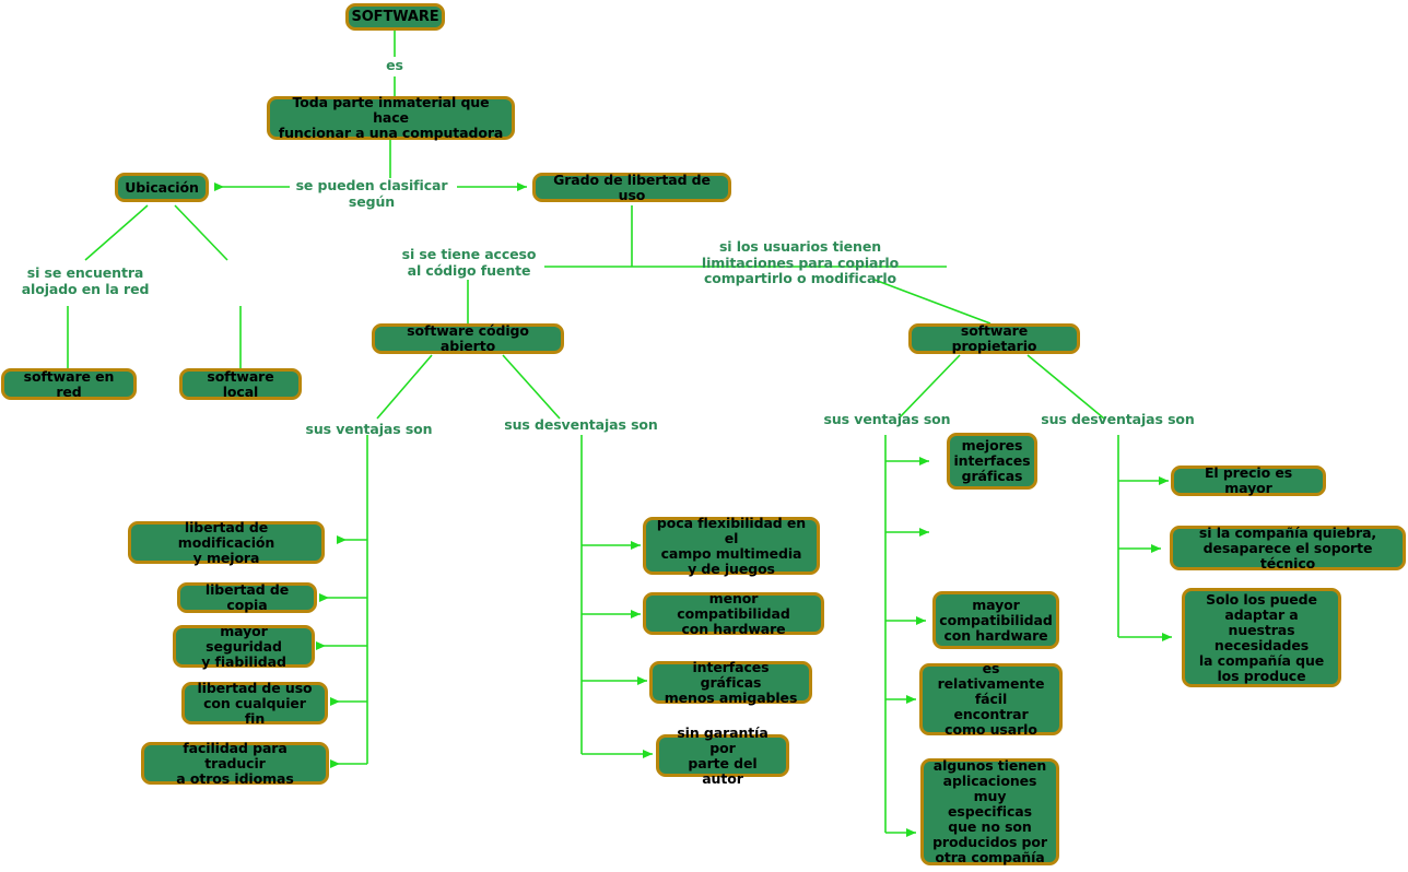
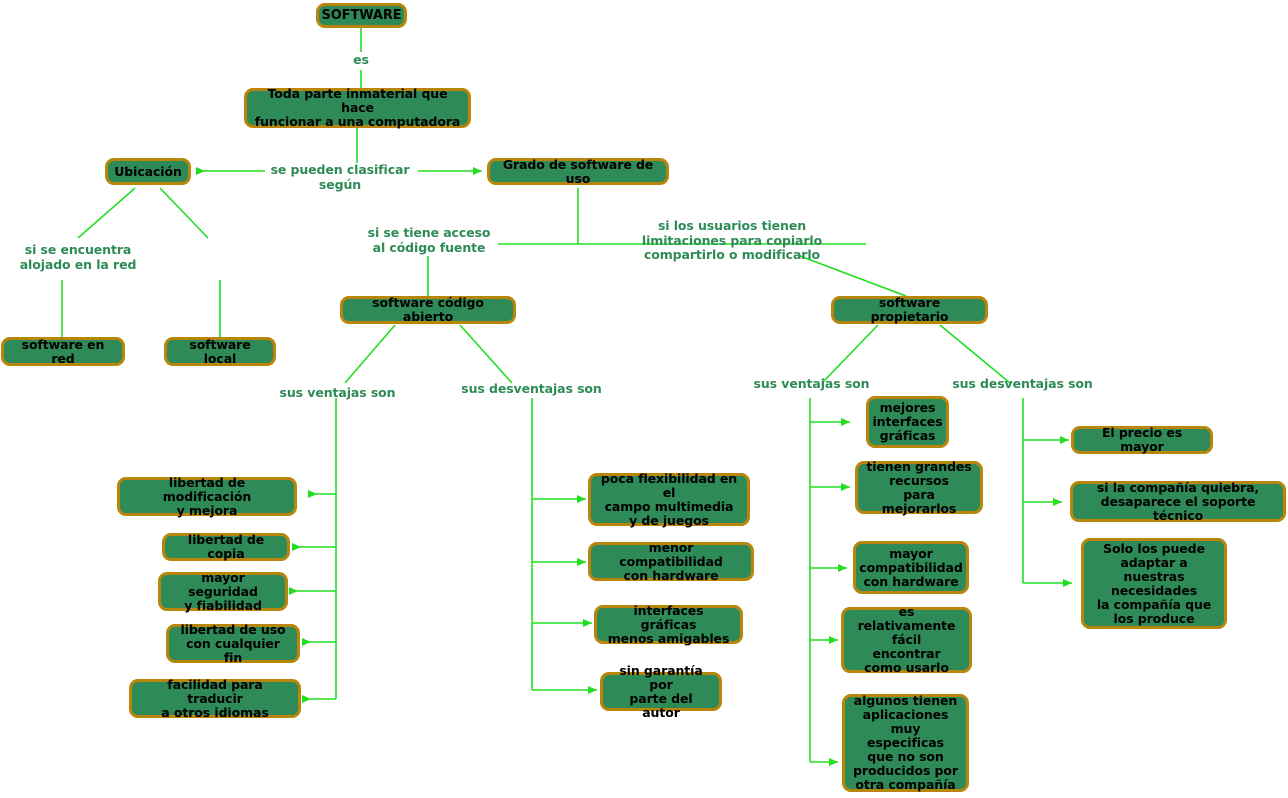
  SOFTWARE
  Toda parte inmaterial que hace
  funcionar a una computadora
  Ubicación
- Grado de libertad de uso
+ Grado de software de uso
  software en red
  software local
  software código abierto
  software propietario
  libertad de modificación
  y mejora
  libertad de copia
  mayor seguridad
  y fiabilidad
  libertad de uso
  con cualquier fin
  facilidad para traducir
  a otros idiomas
  poca flexibilidad en el
  campo multimedia
  y de juegos
  menor compatibilidad
  con hardware
  interfaces gráficas
  menos amigables
  sin garantía por
  parte del autor
  mejores
  interfaces
  gráficas
+ tienen grandes
+ recursos
+ para mejorarlos
  mayor
  compatibilidad
  con hardware
  es relativamente
  fácil
  encontrar
  como usarlo
  algunos tienen
  aplicaciones
  muy especificas
  que no son
  producidos por
  otra compañía
  El precio es mayor
  si la compañía quiebra,
  desaparece el soporte técnico
  Solo los puede
  adaptar a nuestras
  necesidades
  la compañía que
  los produce
  es
  se pueden clasificar según
  si se encuentra
  alojado en la red
  si se tiene acceso
  al código fuente
  si los usuarios tienen
  limitaciones para copiarlo
  compartirlo o modificarlo
  sus ventajas son
  sus desventajas son
  sus ventajas son
  sus desventajas son
